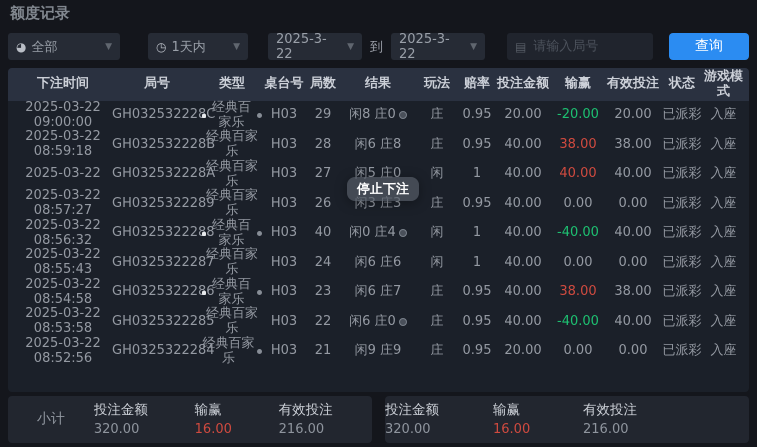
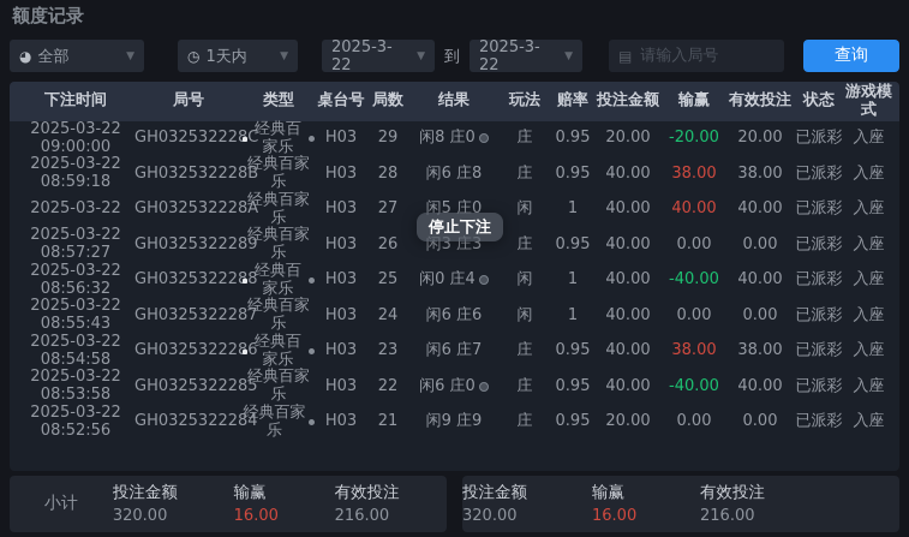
  额度记录
  ◕
  全部
  ▼
  ◷
  1天内
  ▼
  2025-3-22
  ▼
  到
  2025-3-22
  ▼
  ▤
  请输入局号
  查询
  下注时间
  局号
  类型
  桌台号
  局数
  结果
  玩法
  赔率
  投注金额
  输赢
  有效投注
  状态
  游戏模式
  2025-03-22
  09:00:00
  GH03253222
  经典百家乐
  H03
  29
  闲8 庄0
  庄
  0.95
  20.00
  -20.00
  20.00
  已派彩
  入座
  2025-03-22
  08:59:18
  GH03253222
  经典百家乐
  H03
  28
  闲6 庄8
  庄
  0.95
  40.00
  38.00
  38.00
  已派彩
  入座
  2025-03-22
  GH03253222
  经典百家乐
  H03
  27
  闲5 庄0
  闲
  1
  40.00
  40.00
  40.00
  已派彩
  入座
  2025-03-22
  08:57:27
  GH03253222
  经典百家乐
  H03
  26
  闲3 庄3
  庄
  0.95
  40.00
  0.00
  0.00
  已派彩
  入座
  2025-03-22
  08:56:32
  GH03253222
  经典百家乐
  H03
- 40
+ 25
  闲0 庄4
  闲
  1
  40.00
  -40.00
  40.00
  已派彩
  入座
  2025-03-22
  08:55:43
  GH03253222
  经典百家乐
  H03
  24
  闲6 庄6
  闲
  1
  40.00
  0.00
  0.00
  已派彩
  入座
  2025-03-22
  08:54:58
  GH03253222
  经典百家乐
  H03
  23
  闲6 庄7
  庄
  0.95
  40.00
  38.00
  38.00
  已派彩
  入座
  2025-03-22
  08:53:58
  GH03253222
  经典百家乐
  H03
  22
  闲6 庄0
  庄
  0.95
  40.00
  -40.00
  40.00
  已派彩
  入座
  2025-03-22
  08:52:56
  GH03253222
  经典百家乐
  H03
  21
  闲9 庄9
  庄
  0.95
  20.00
  0.00
  0.00
  已派彩
  入座
  停止下注
  小计
  投注金额
  320.00
  输赢
  16.00
  有效投注
  216.00
  投注金额
  320.00
  输赢
  16.00
  有效投注
  216.00
